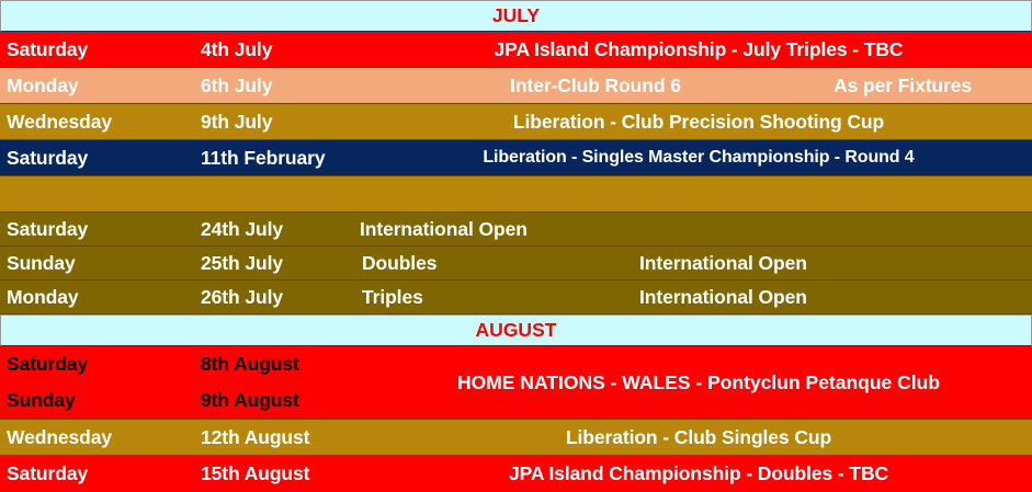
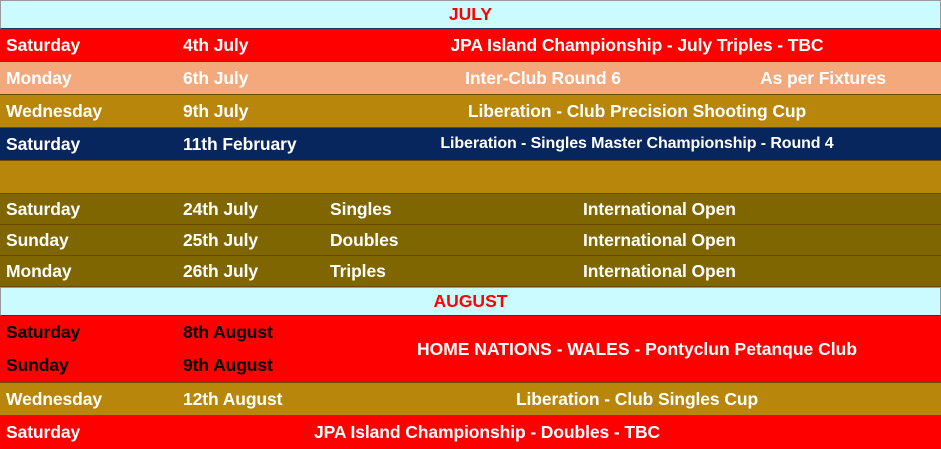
  JULY
  Saturday
  4th July
  JPA Island Championship - July Triples - TBC
  Monday
  6th July
  Inter-Club Round 6
  As per Fixtures
  Wednesday
  9th July
  Liberation - Club Precision Shooting Cup
  Saturday
  11th February
  Liberation - Singles Master Championship - Round 4
  Saturday
  24th July
+ Singles
  International Open
  Sunday
  25th July
  Doubles
  International Open
  Monday
  26th July
  Triples
  International Open
  AUGUST
  Saturday
  8th August
  Sunday
  9th August
  HOME NATIONS - WALES - Pontyclun Petanque Club
  Wednesday
  12th August
  Liberation - Club Singles Cup
  Saturday
- 15th August
  JPA Island Championship - Doubles - TBC
